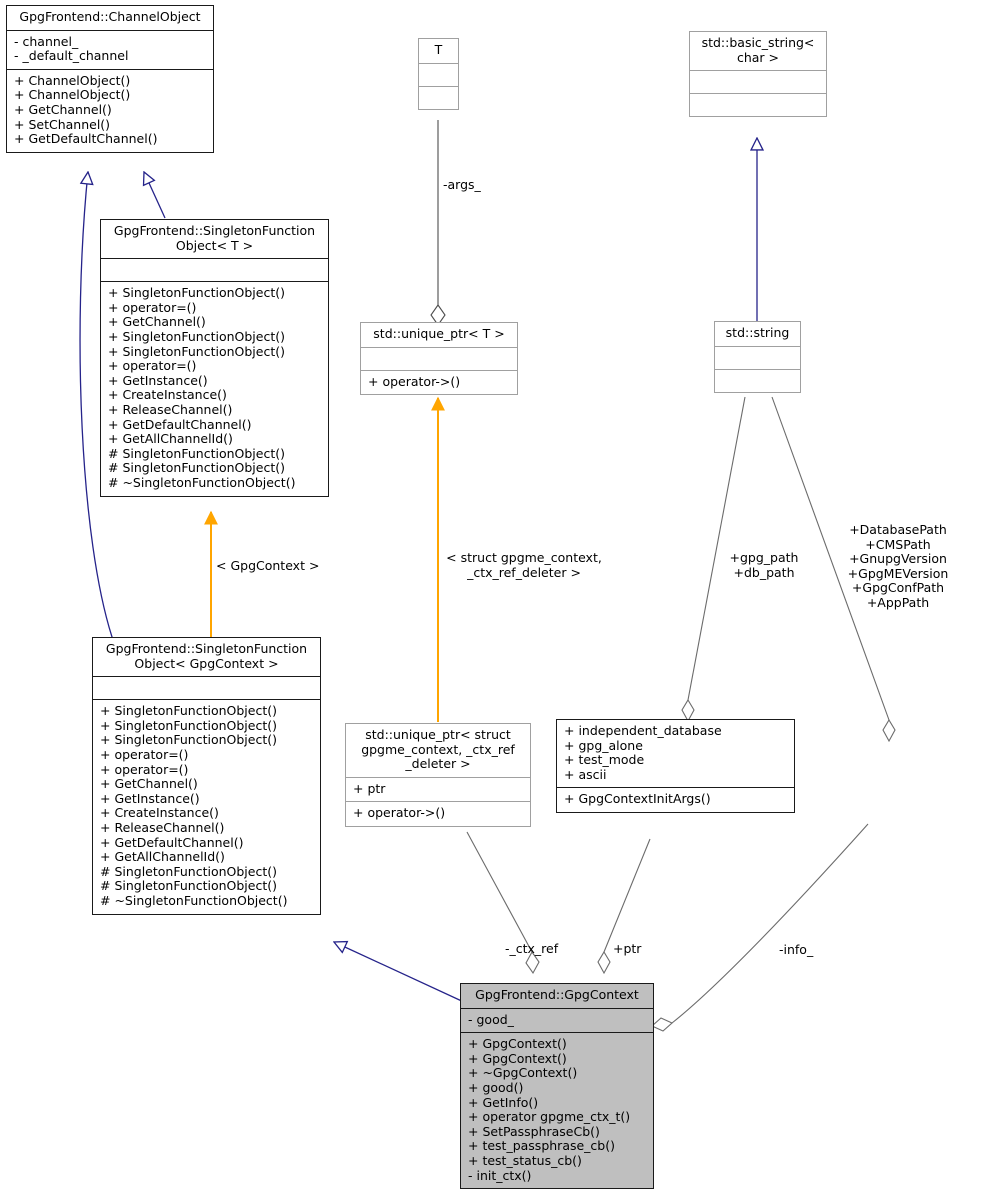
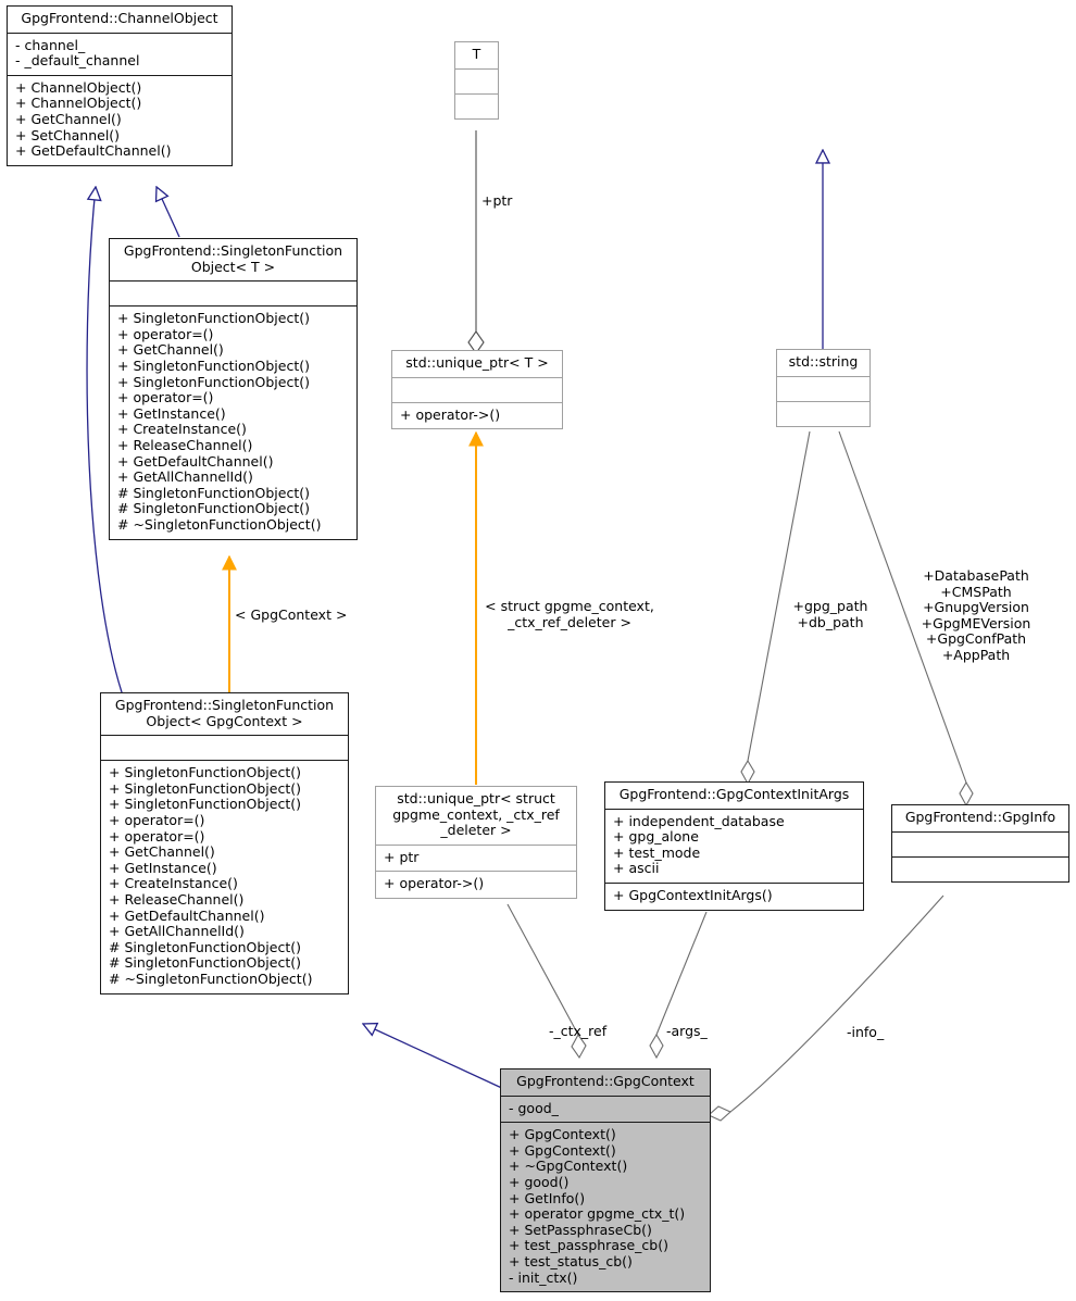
  GpgFrontend::ChannelObject
  - channel_
  - _default_channel
  + ChannelObject()
  + ChannelObject()
  + GetChannel()
  + SetChannel()
  + GetDefaultChannel()
  GpgFrontend::SingletonFunction
  Object< T >
  + SingletonFunctionObject()
  + operator=()
  + GetChannel()
  + SingletonFunctionObject()
  + SingletonFunctionObject()
  + operator=()
  + GetInstance()
  + CreateInstance()
  + ReleaseChannel()
  + GetDefaultChannel()
  + GetAllChannelId()
  # SingletonFunctionObject()
  # SingletonFunctionObject()
  # ~SingletonFunctionObject()
  GpgFrontend::SingletonFunction
  Object< GpgContext >
  + SingletonFunctionObject()
  + SingletonFunctionObject()
  + SingletonFunctionObject()
  + operator=()
  + operator=()
  + GetChannel()
  + GetInstance()
  + CreateInstance()
  + ReleaseChannel()
  + GetDefaultChannel()
  + GetAllChannelId()
  # SingletonFunctionObject()
  # SingletonFunctionObject()
  # ~SingletonFunctionObject()
  T
  std::unique_ptr< T >
  + operator->()
- std::basic_string<
- char >
  std::string
  std::unique_ptr< struct
  gpgme_context, _ctx_ref
  _deleter >
  + ptr
  + operator->()
+ GpgFrontend::GpgContextInitArgs
  + independent_database
  + gpg_alone
  + test_mode
  + ascii
  + GpgContextInitArgs()
+ GpgFrontend::GpgInfo
  GpgFrontend::GpgContext
  - good_
  + GpgContext()
  + GpgContext()
  + ~GpgContext()
  + good()
  + GetInfo()
  + operator gpgme_ctx_t()
  + SetPassphraseCb()
  + test_passphrase_cb()
  + test_status_cb()
  - init_ctx()
- -args_
+ +ptr
  < GpgContext >
  < struct gpgme_context,
  _ctx_ref_deleter >
  +gpg_path
  +db_path
  +DatabasePath
  +CMSPath
  +GnupgVersion
  +GpgMEVersion
  +GpgConfPath
  +AppPath
  -_ctx_ref
- +ptr
+ -args_
  -info_
